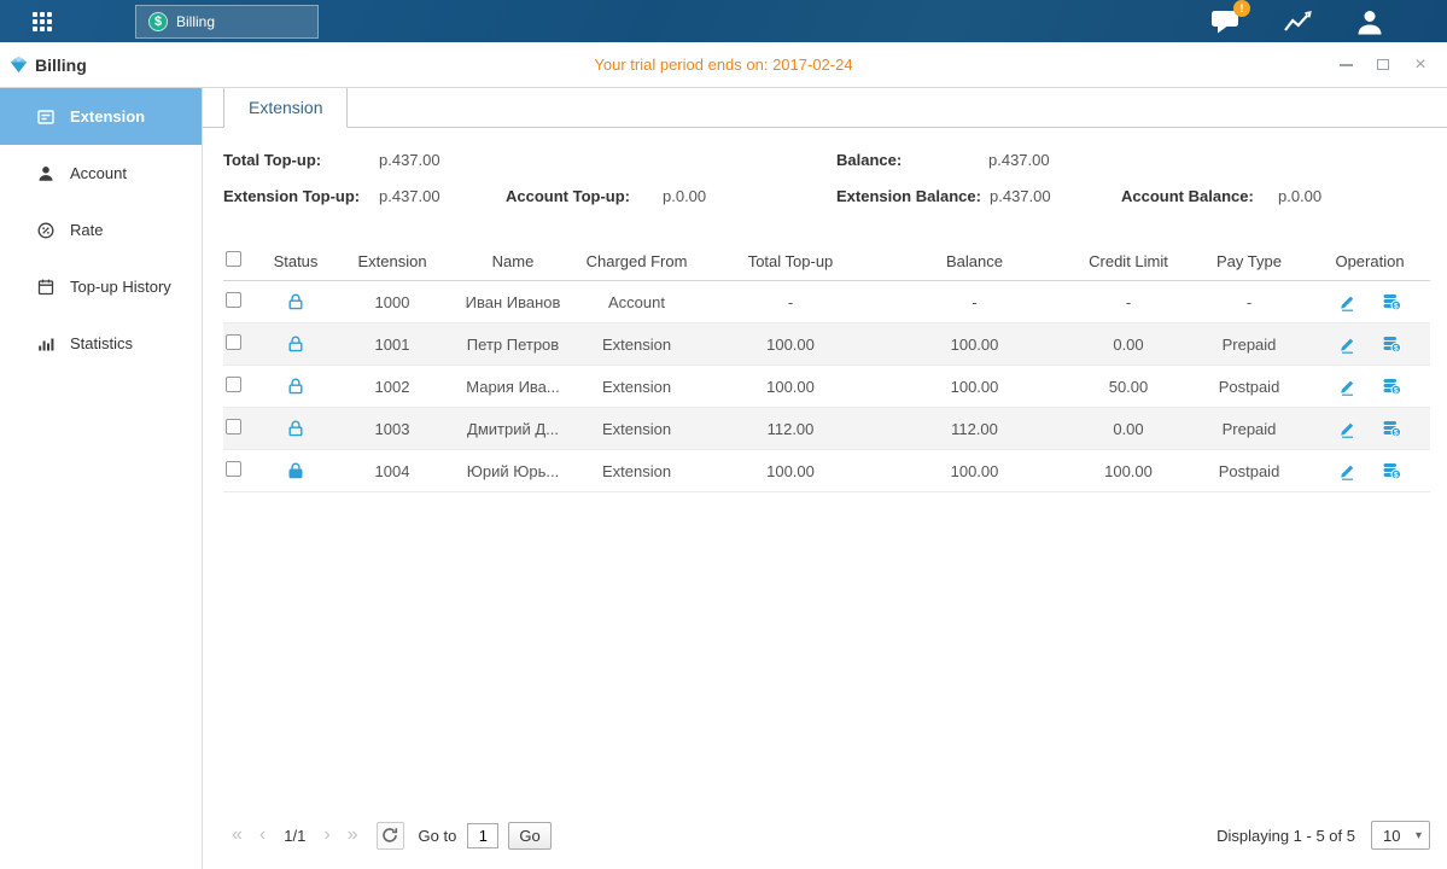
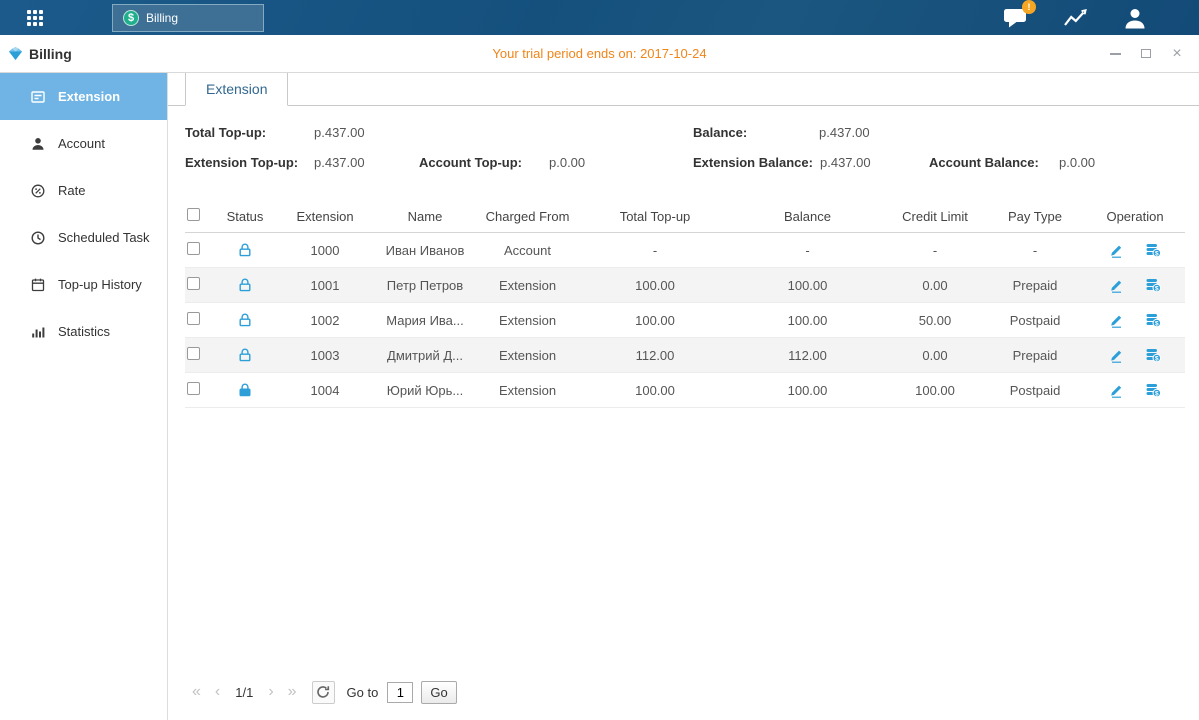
  $
  Billing
  !
  Billing
- Your trial period ends on: 2017-02-24
+ Your trial period ends on: 2017-10-24
  ×
  Extension
  Account
  Rate
+ Scheduled Task
  Top-up History
  Statistics
  Extension
  Total Top-up:
  p.437.00
  Balance:
  p.437.00
  Extension Top-up:
  p.437.00
  Account Top-up:
  p.0.00
  Extension Balance:
  p.437.00
  Account Balance:
  p.0.00
  Status
  Extension
  Name
  Charged From
  Total Top-up
  Balance
  Credit Limit
  Pay Type
  Operation
  1000
  Иван Иванов
  Account
  -
  -
  -
  -
  1001
  Петр Петров
  Extension
  100.00
  100.00
  0.00
  Prepaid
  1002
  Мария Ива...
  Extension
  100.00
  100.00
  50.00
  Postpaid
  1003
  Дмитрий Д...
  Extension
  112.00
  112.00
  0.00
  Prepaid
  1004
  Юрий Юрь...
  Extension
  100.00
  100.00
  100.00
  Postpaid
  «
  ‹
  1/1
  ›
  »
  Go to
  1
  Go
- Displaying 1 - 5 of 5
- 10
- ▾
